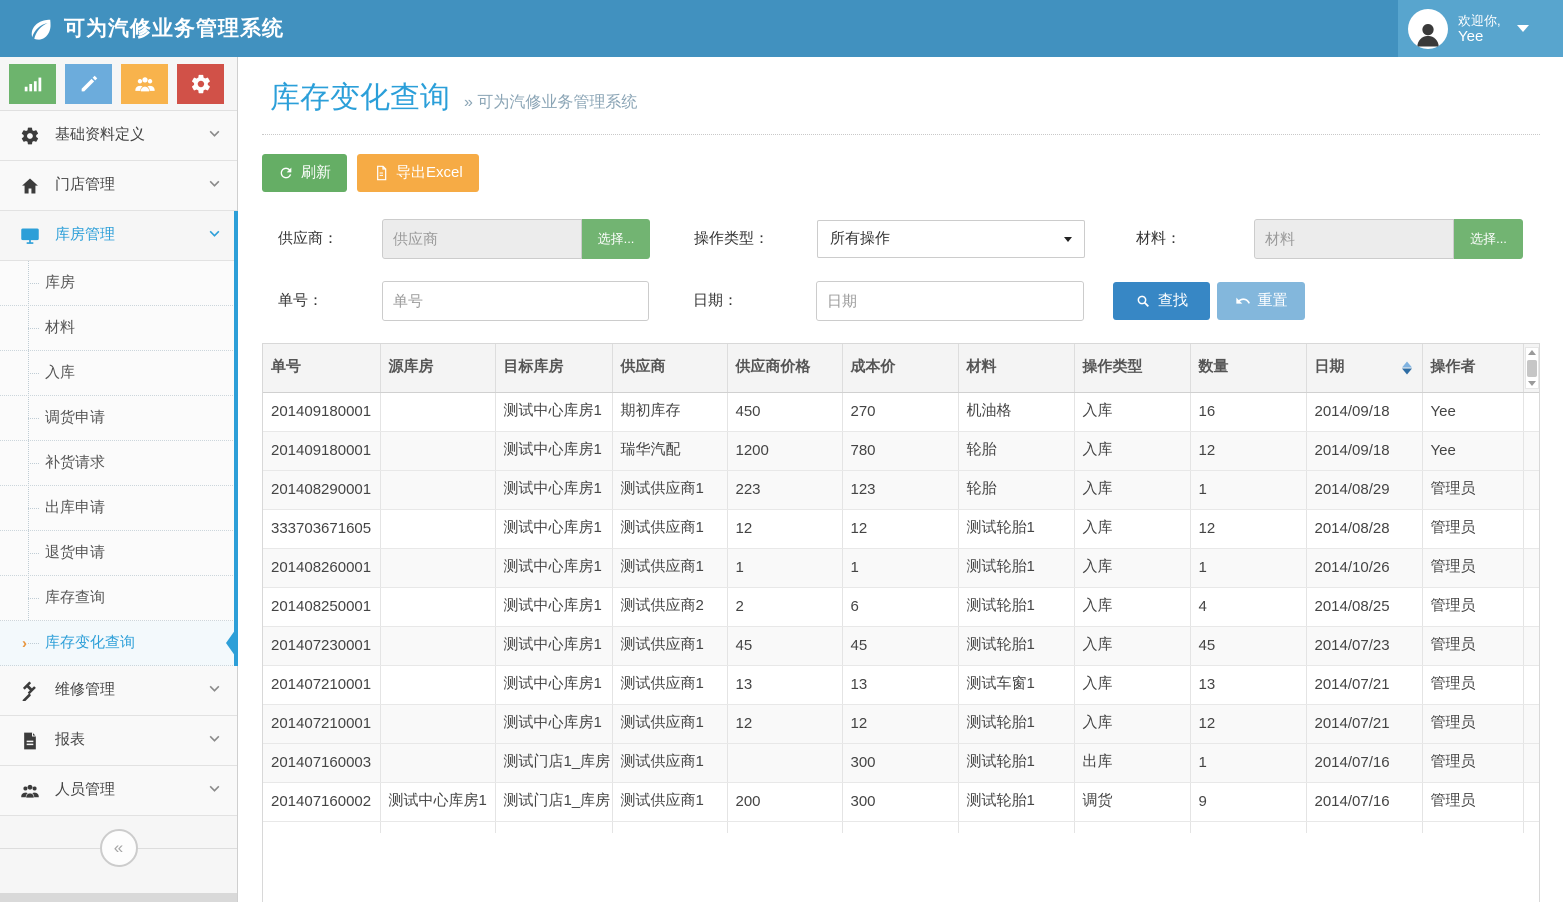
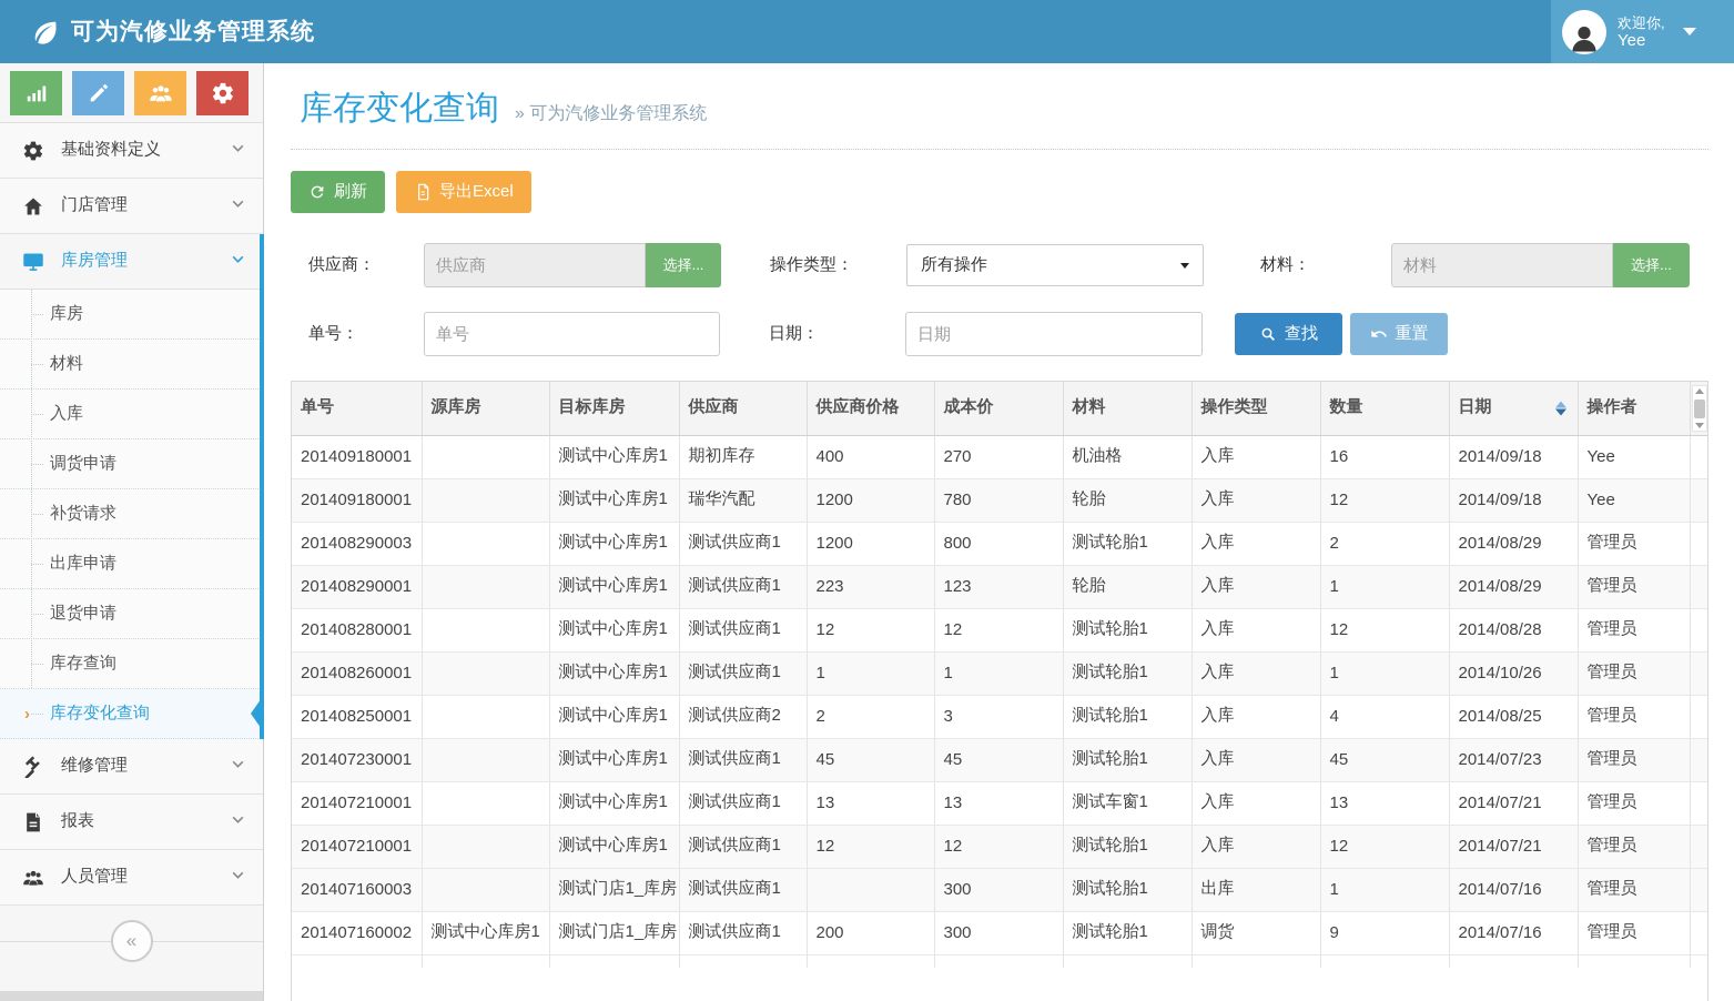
  可为汽修业务管理系统
  欢迎你,
  Yee
  基础资料定义
  门店管理
  库房管理
  库房
  材料
  入库
  调货申请
  补货请求
  出库申请
  退货申请
  库存查询
  ›
  库存变化查询
  维修管理
  报表
  人员管理
  «
  库存变化查询
  » 可为汽修业务管理系统
  刷新
  导出Excel
  供应商：
  供应商
  选择...
  操作类型：
  所有操作
  材料：
  材料
  选择...
  单号：
  单号
  日期：
  日期
  查找
  重置
  单号	源库房	目标库房	供应商	供应商价格	成本价	材料	操作类型	数量	日期	操作者
- 201409180001		测试中心库房1	期初库存	450	270	机油格	入库	16	2014/09/18	Yee
+ 201409180001		测试中心库房1	期初库存	400	270	机油格	入库	16	2014/09/18	Yee
  201409180001		测试中心库房1	瑞华汽配	1200	780	轮胎	入库	12	2014/09/18	Yee
+ 201408290003		测试中心库房1	测试供应商1	1200	800	测试轮胎1	入库	2	2014/08/29	管理员
  201408290001		测试中心库房1	测试供应商1	223	123	轮胎	入库	1	2014/08/29	管理员
- 333703671605		测试中心库房1	测试供应商1	12	12	测试轮胎1	入库	12	2014/08/28	管理员
+ 201408280001		测试中心库房1	测试供应商1	12	12	测试轮胎1	入库	12	2014/08/28	管理员
  201408260001		测试中心库房1	测试供应商1	1	1	测试轮胎1	入库	1	2014/10/26	管理员
- 201408250001		测试中心库房1	测试供应商2	2	6	测试轮胎1	入库	4	2014/08/25	管理员
+ 201408250001		测试中心库房1	测试供应商2	2	3	测试轮胎1	入库	4	2014/08/25	管理员
  201407230001		测试中心库房1	测试供应商1	45	45	测试轮胎1	入库	45	2014/07/23	管理员
  201407210001		测试中心库房1	测试供应商1	13	13	测试车窗1	入库	13	2014/07/21	管理员
  201407210001		测试中心库房1	测试供应商1	12	12	测试轮胎1	入库	12	2014/07/21	管理员
  201407160003		测试门店1_库房	测试供应商1		300	测试轮胎1	出库	1	2014/07/16	管理员
  201407160002	测试中心库房1	测试门店1_库房	测试供应商1	200	300	测试轮胎1	调货	9	2014/07/16	管理员
